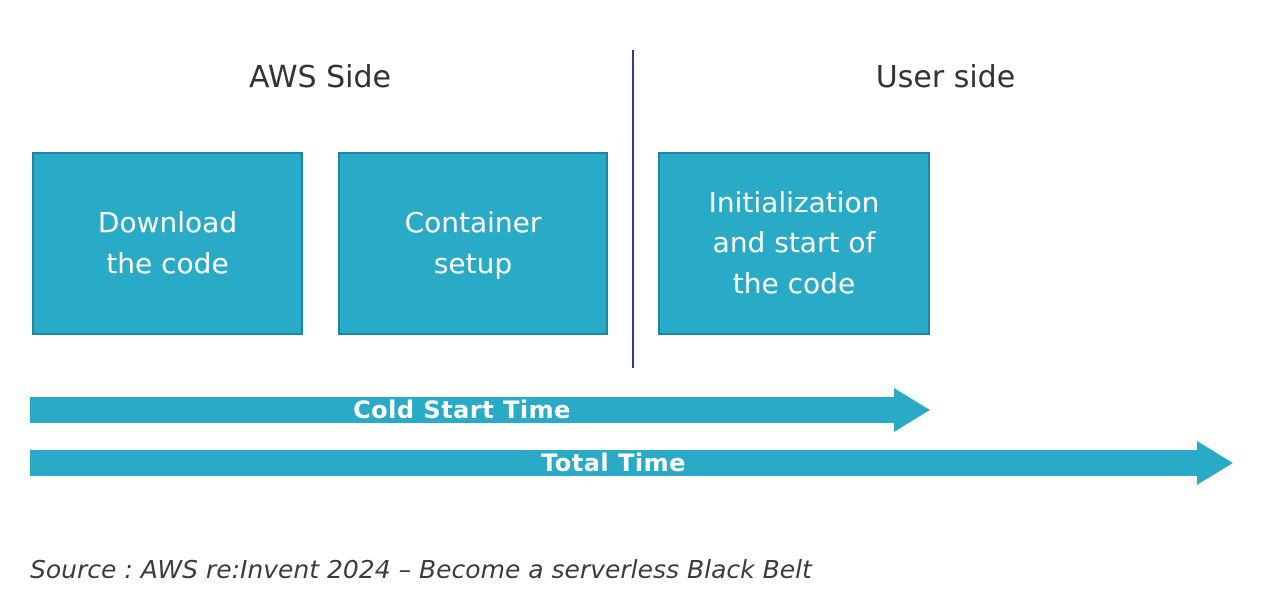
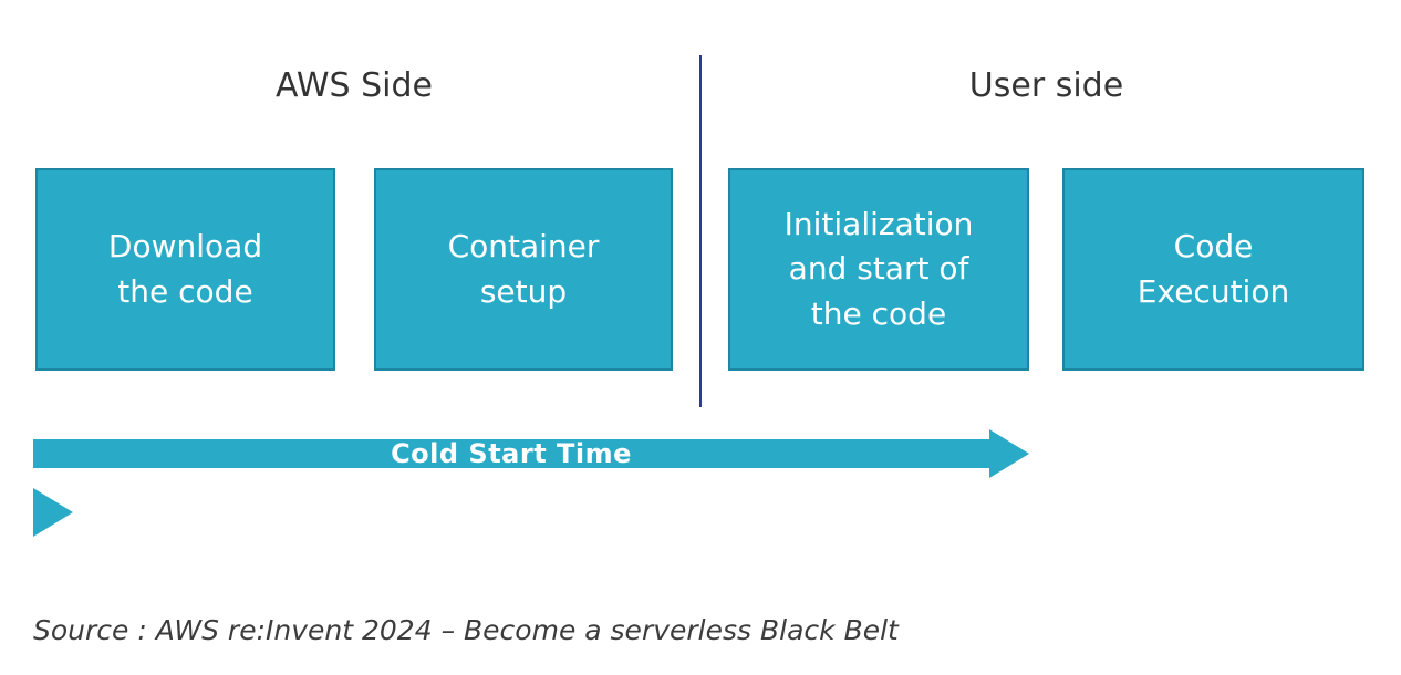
  AWS Side
  User side
  Download
  the code
  Container
  setup
  Initialization
  and start of
  the code
+ Code
+ Execution
  Cold Start Time
- Total Time
  Source : AWS re:Invent 2024 – Become a serverless Black Belt
